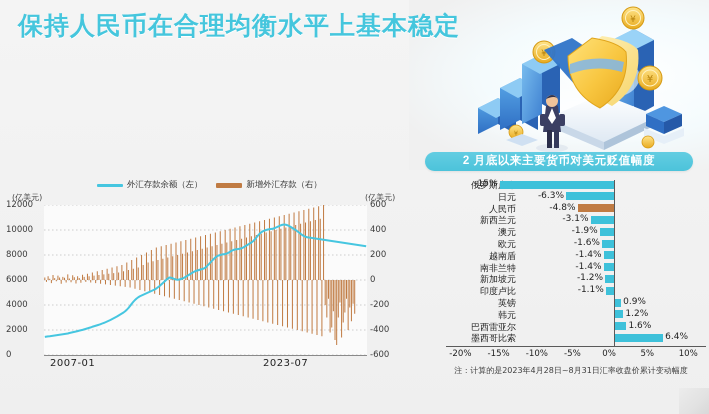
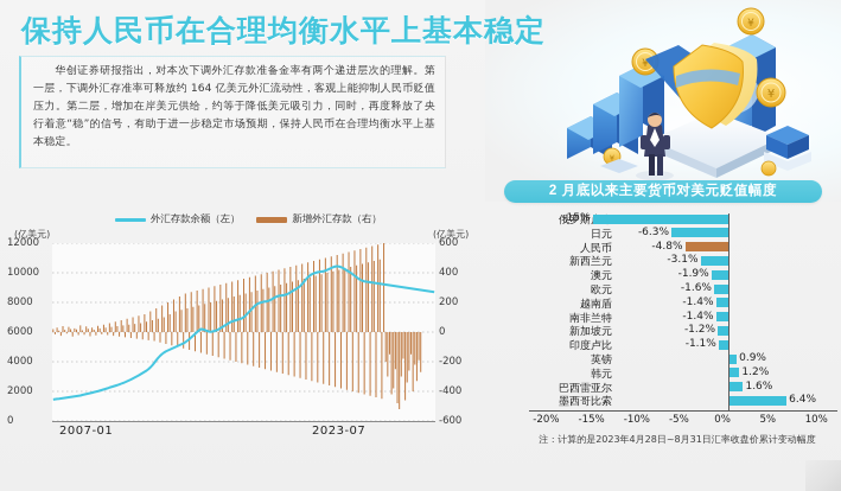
  ¥
  ¥
  ¥
  ¥
  保持人民币在合理均衡水平上基本稳定
+ 华创证券研报指出，对本次下调外汇存款准备金率有两个递进层次的理解。第一层，下调外汇存准率可释放约 164 亿美元外汇流动性，客观上能抑制人民币贬值压力。第二层，增加在岸美元供给，约等于降低美元吸引力，同时，再度释放了央行着意“稳”的信号，有助于进一步稳定市场预期，保持人民币在合理均衡水平上基本稳定。
  2 月底以来主要货币对美元贬值幅度
  外汇存款余额（左）
  新增外汇存款（右）
  (亿美元)
  (亿美元)
  0
  2000
  4000
  6000
  8000
  10000
  12000
  -600
  -400
  -200
  0
  200
  400
  600
  2007-01
  2023-07
  -15%
  日元
  -6.3%
  人民币
  -4.8%
  新西兰元
  -3.1%
  澳元
  -1.9%
  欧元
  -1.6%
  越南盾
  -1.4%
  南非兰特
  -1.4%
  新加坡元
  -1.2%
  印度卢比
  -1.1%
  英镑
  0.9%
  韩元
  1.2%
  巴西雷亚尔
  1.6%
  墨西哥比索
  6.4%
  -20%
  -15%
  -10%
  -5%
  0%
  5%
  10%
  注：计算的是2023年4月28日~8月31日汇率收盘价累计变动幅度
